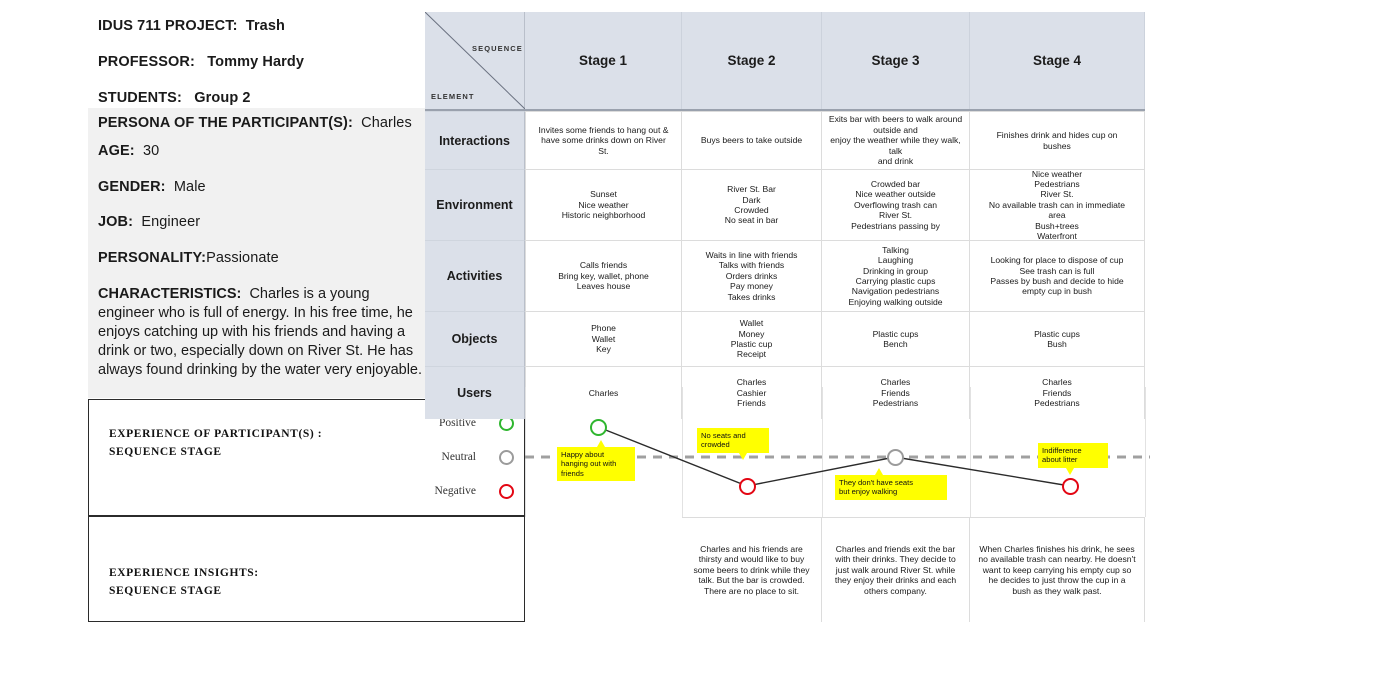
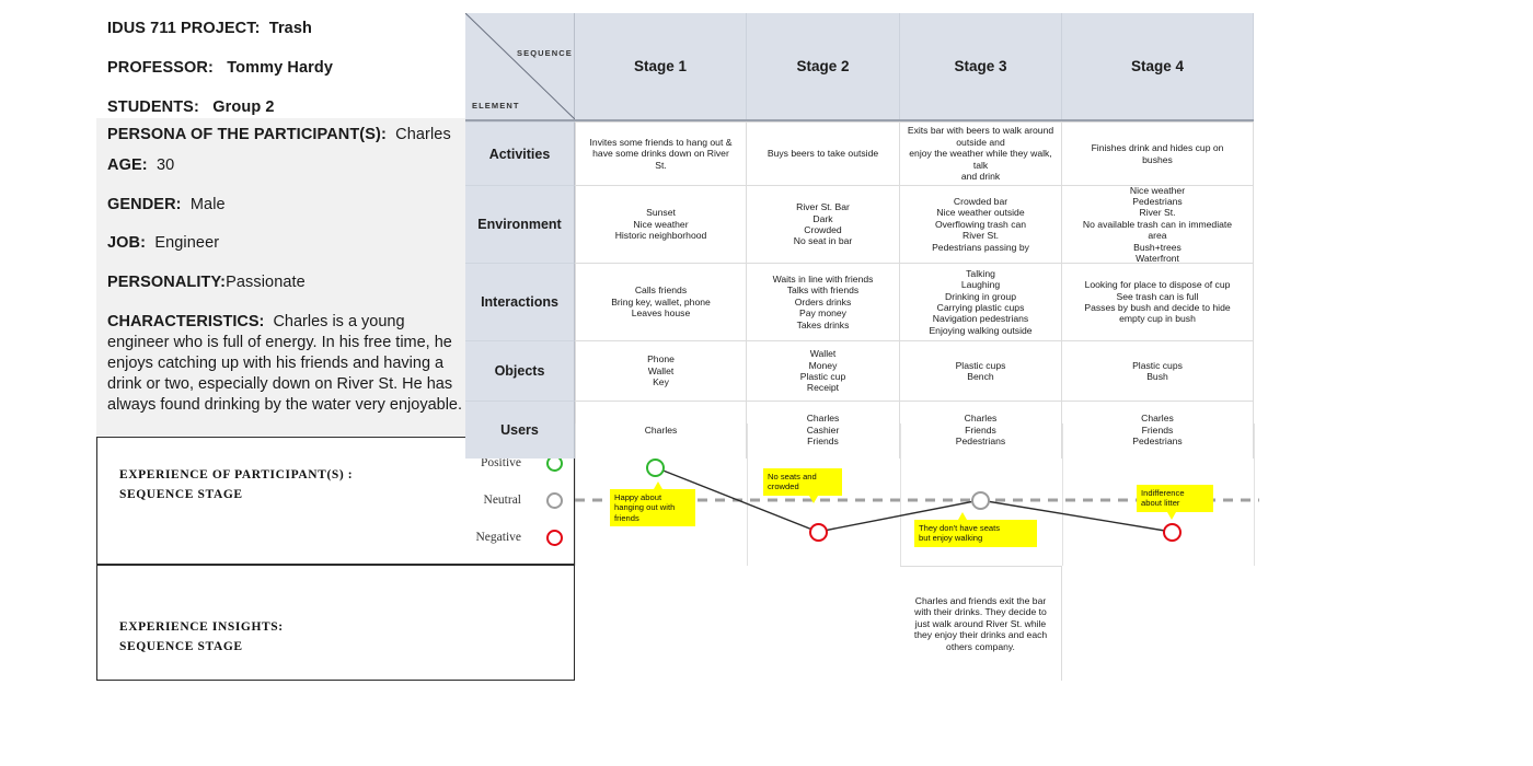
  IDUS 711 PROJECT: Trash
  PROFESSOR: Tommy Hardy
  STUDENTS: Group 2
  PERSONA OF THE PARTICIPANT(S): Charles
  AGE: 30
  GENDER: Male
  JOB: Engineer
  PERSONALITY:Passionate
  CHARACTERISTICS: Charles is a young engineer who is full of energy. In his free time, he enjoys catching up with his friends and having a drink or two, especially down on River St. He has always found drinking by the water very enjoyable.
  EXPERIENCE OF PARTICIPANT(S) :
  SEQUENCE STAGE
  Positive
  Neutral
  Negative
  EXPERIENCE INSIGHTS:
  SEQUENCE STAGE
  SEQUENCE
  ELEMENT
  Stage 1
  Stage 2
  Stage 3
  Stage 4
- Interactions
+ Activities
  Invites some friends to hang out &
  have some drinks down on River
  St.
  Buys beers to take outside
  Exits bar with beers to walk around
  outside and
  enjoy the weather while they walk, talk
  and drink
  Finishes drink and hides cup on
  bushes
  Environment
  Sunset
  Nice weather
  Historic neighborhood
  River St. Bar
  Dark
  Crowded
  No seat in bar
  Crowded bar
  Nice weather outside
  Overflowing trash can
  River St.
  Pedestrians passing by
  Nice weather
  Pedestrians
  River St.
  No available trash can in immediate
  area
  Bush+trees
  Waterfront
- Activities
+ Interactions
  Calls friends
  Bring key, wallet, phone
  Leaves house
  Waits in line with friends
  Talks with friends
  Orders drinks
  Pay money
  Takes drinks
  Talking
  Laughing
  Drinking in group
  Carrying plastic cups
  Navigation pedestrians
  Enjoying walking outside
  Looking for place to dispose of cup
  See trash can is full
  Passes by bush and decide to hide
  empty cup in bush
  Objects
  Phone
  Wallet
  Key
  Wallet
  Money
  Plastic cup
  Receipt
  Plastic cups
  Bench
  Plastic cups
  Bush
  Users
  Charles
  Charles
  Cashier
  Friends
  Charles
  Friends
  Pedestrians
  Charles
  Friends
  Pedestrians
  Happy about
  hanging out with
  friends
  No seats and
  crowded
  They don't have seats
  but enjoy walking
  Indifference
  about litter
- Charles and his friends are thirsty and would like to buy some beers to drink while they talk. But the bar is crowded. There are no place to sit.
  Charles and friends exit the bar with their drinks. They decide to just walk around River St. while they enjoy their drinks and each others company.
- When Charles finishes his drink, he sees no available trash can nearby. He doesn't want to keep carrying his empty cup so he decides to just throw the cup in a bush as they walk past.
